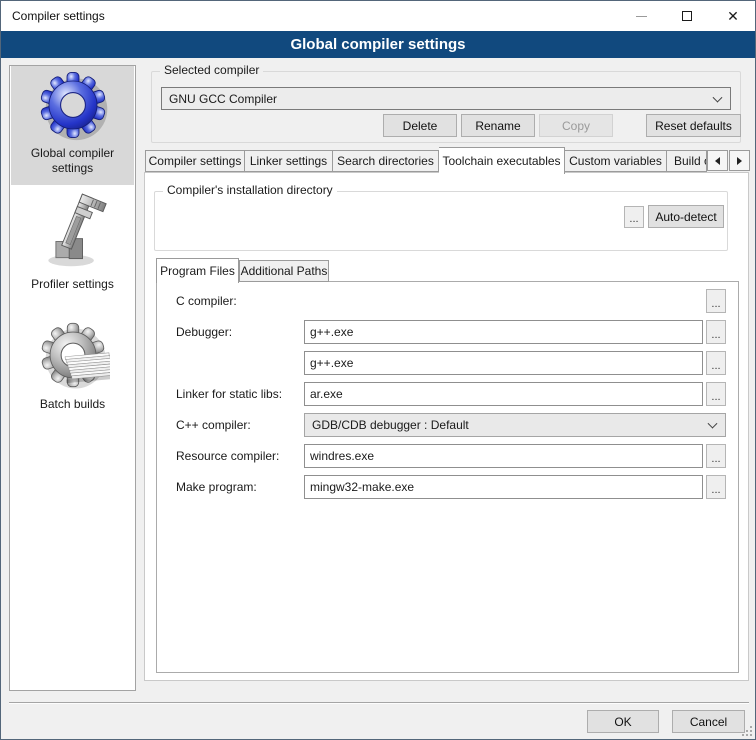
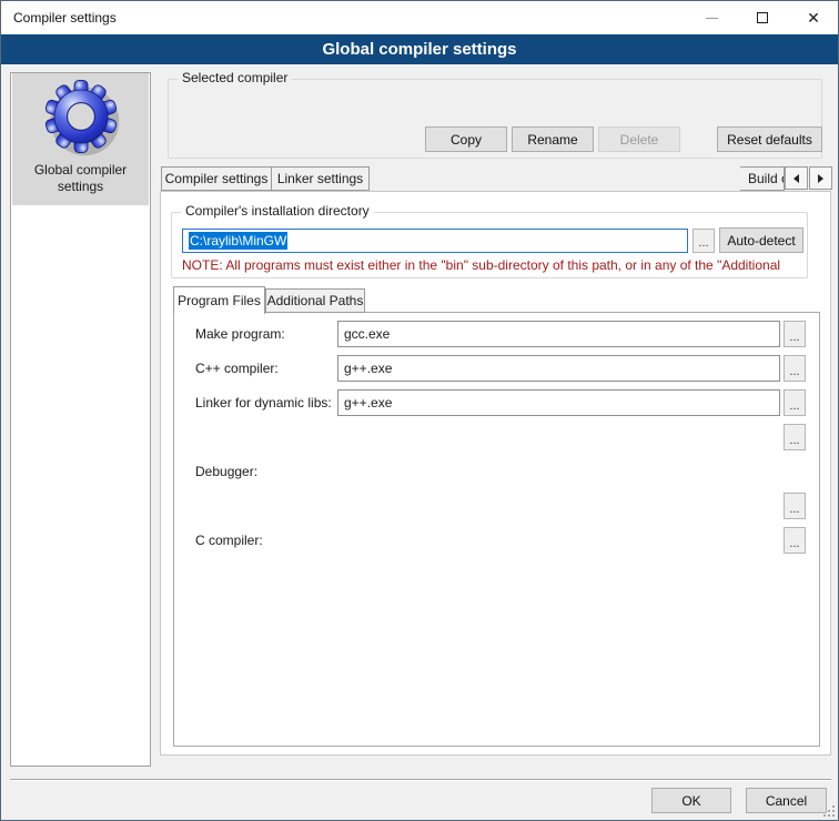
  Compiler settings
  ✕
  Global compiler settings
  Global compiler settings
- Profiler settings
- Batch builds
  Selected compiler
- GNU GCC Compiler
- Delete
+ Copy
  Rename
- Copy
+ Delete
  Reset defaults
  Compiler settings
  Linker settings
- Search directories
- Toolchain executables
- Custom variables
  Compiler's installation directory
+ C:\raylib\MinGW
  ...
  Auto-detect
+ NOTE: All programs must exist either in the "bin" sub-directory of this path, or in any of the "Additional
  Program Files
  Additional Paths
- C compiler:
+ Make program:
+ gcc.exe
  ...
- Debugger:
+ C++ compiler:
  g++.exe
  ...
+ Linker for dynamic libs:
  g++.exe
  ...
- Linker for static libs:
- ar.exe
  ...
- C++ compiler:
+ Debugger:
- GDB/CDB debugger : Default
- Resource compiler:
- windres.exe
  ...
- Make program:
+ C compiler:
- mingw32-make.exe
  ...
  OK
  Cancel
